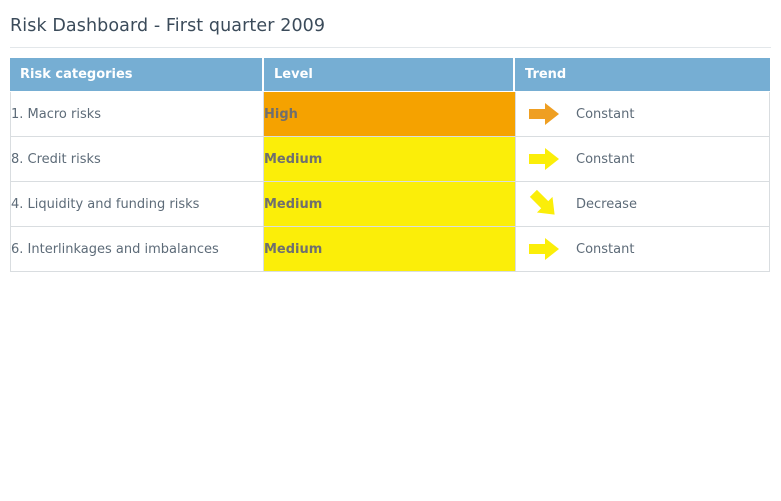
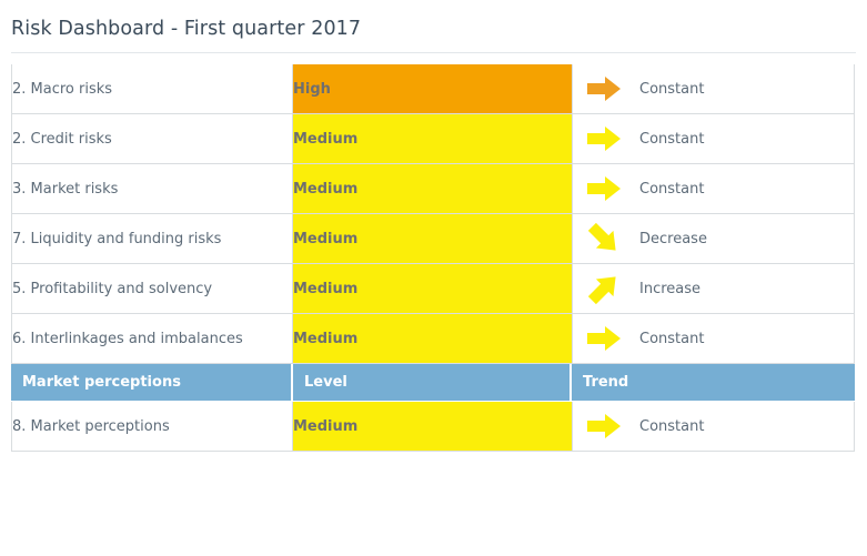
- Risk Dashboard - First quarter 2009
+ Risk Dashboard - First quarter 2017
- Risk categories	Level	Trend
- 1. Macro risks	High	Constant
+ 2. Macro risks	High	Constant
- 8. Credit risks	Medium	Constant
+ 2. Credit risks	Medium	Constant
+ 3. Market risks	Medium	Constant
- 4. Liquidity and funding risks	Medium	Decrease
+ 7. Liquidity and funding risks	Medium	Decrease
+ 5. Profitability and solvency	Medium	Increase
  6. Interlinkages and imbalances	Medium	Constant
+ Market perceptions	Level	Trend
+ 8. Market perceptions	Medium	Constant
